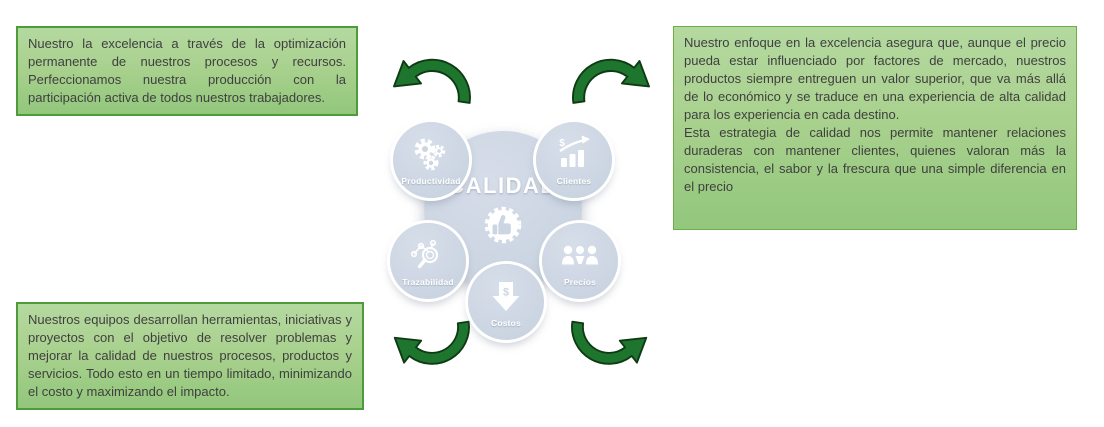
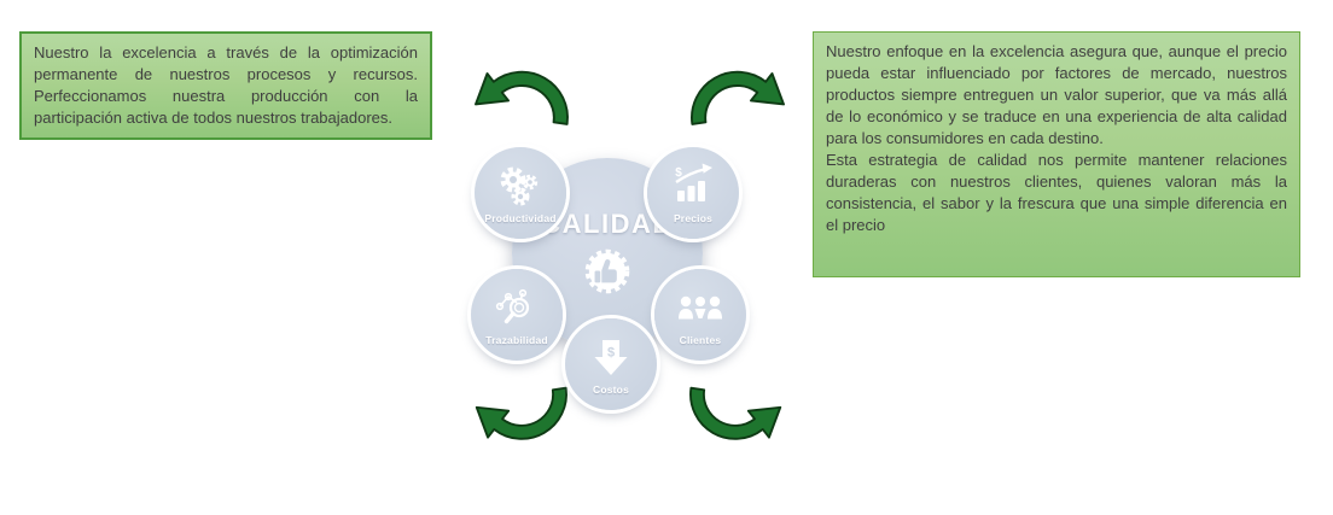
  Nuestro la excelencia a través de la optimización permanente de nuestros procesos y recursos. Perfeccionamos nuestra producción con la participación activa de todos nuestros trabajadores.
- Nuestro enfoque en la excelencia asegura que, aunque el precio pueda estar influenciado por factores de mercado, nuestros productos siempre entreguen un valor superior, que va más allá de lo económico y se traduce en una experiencia de alta calidad para los experiencia en cada destino.
+ Nuestro enfoque en la excelencia asegura que, aunque el precio pueda estar influenciado por factores de mercado, nuestros productos siempre entreguen un valor superior, que va más allá de lo económico y se traduce en una experiencia de alta calidad para los consumidores en cada destino.
- Esta estrategia de calidad nos permite mantener relaciones duraderas con mantener clientes, quienes valoran más la consistencia, el sabor y la frescura que una simple diferencia en el precio
+ Esta estrategia de calidad nos permite mantener relaciones duraderas con nuestros clientes, quienes valoran más la consistencia, el sabor y la frescura que una simple diferencia en el precio
- Nuestros equipos desarrollan herramientas, iniciativas y proyectos con el objetivo de resolver problemas y mejorar la calidad de nuestros procesos, productos y servicios. Todo esto en un tiempo limitado, minimizando el costo y maximizando el impacto.
  ALIDA
  Productividad
  $
- Clientes
+ Precios
  Trazabilidad
- Precios
+ Clientes
  $
  Costos
